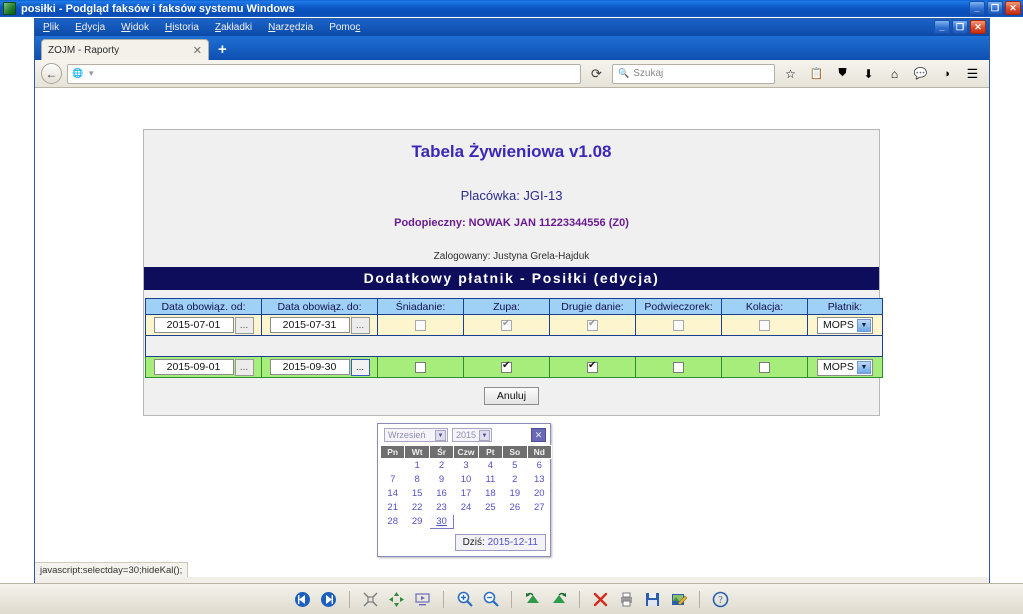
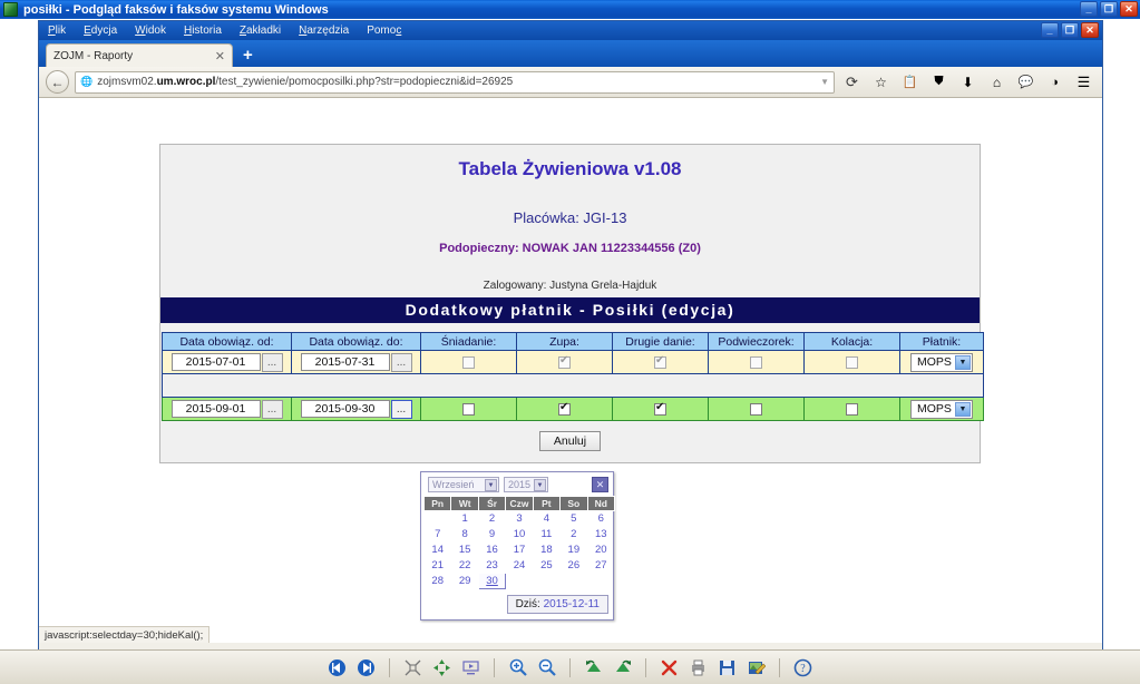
  posiłki - Podgląd faksów i faksów systemu Windows
  _
  ❐
  ✕
  Plik
  Edycja
  Widok
  Historia
  Zakładki
  Narzędzia
  Pomoc
  _
  ❐
  ✕
  ZOJM - Raporty
  ✕
  +
  ←
  🌐
+ zojmsvm02.um.wroc.pl/test_zywienie/pomocposilki.php?str=podopieczni&id=26925
  ▼
  ⟳
- 🔍
- Szukaj
  ☆
  📋
  ⛊
  ⬇
  ⌂
  💬
  ◑
  ☰
  Tabela Żywieniowa v1.08
  Placówka: JGI-13
  Podopieczny: NOWAK JAN 11223344556 (Z0)
  Zalogowany: Justyna Grela-Hajduk
  Dodatkowy płatnik - Posiłki (edycja)
  Data obowiąz. od:	Data obowiąz. do:	Śniadanie:	Zupa:	Drugie danie:	Podwieczorek:	Kolacja:	Płatnik:
  2015-07-01 ...	2015-07-31 ...						MOPS
  2015-09-01 ...	2015-09-30 ...						MOPS
  Anuluj
  Wrzesień
  2015
  ✕
  Pn	Wt	Śr	Czw	Pt	So	Nd
  	1	2	3	4	5	6
  7	8	9	10	11	2	13
  14	15	16	17	18	19	20
  21	22	23	24	25	26	27
  28	29	30
  Dziś: 2015-12-11
  javascript:selectday=30;hideKal();
  ?
